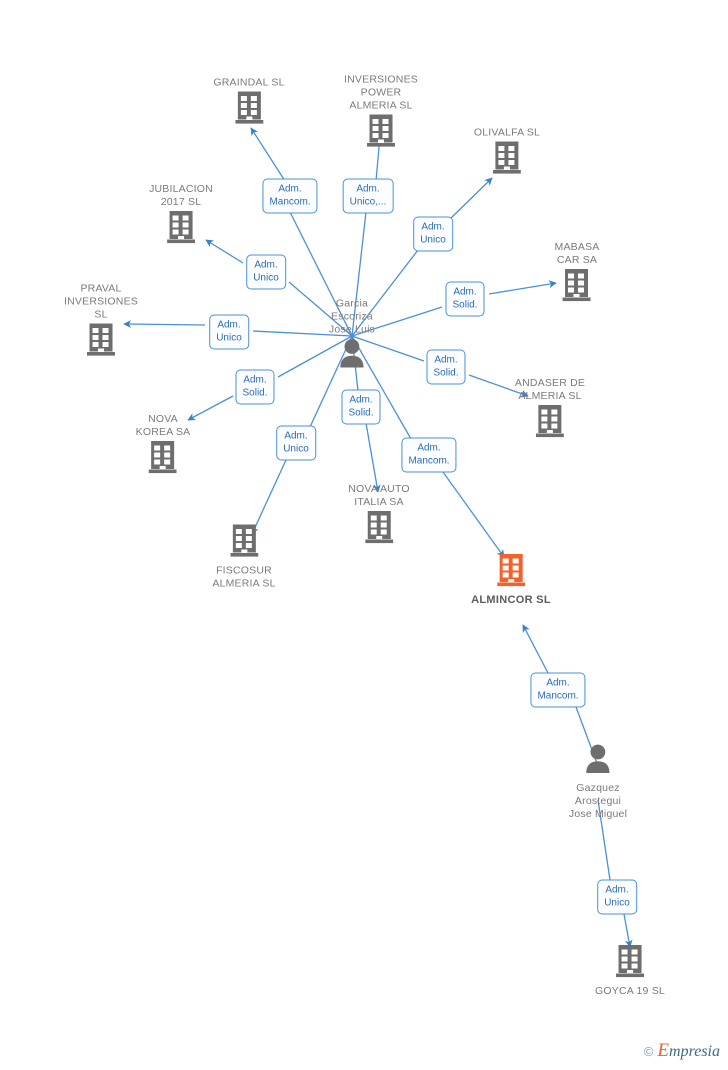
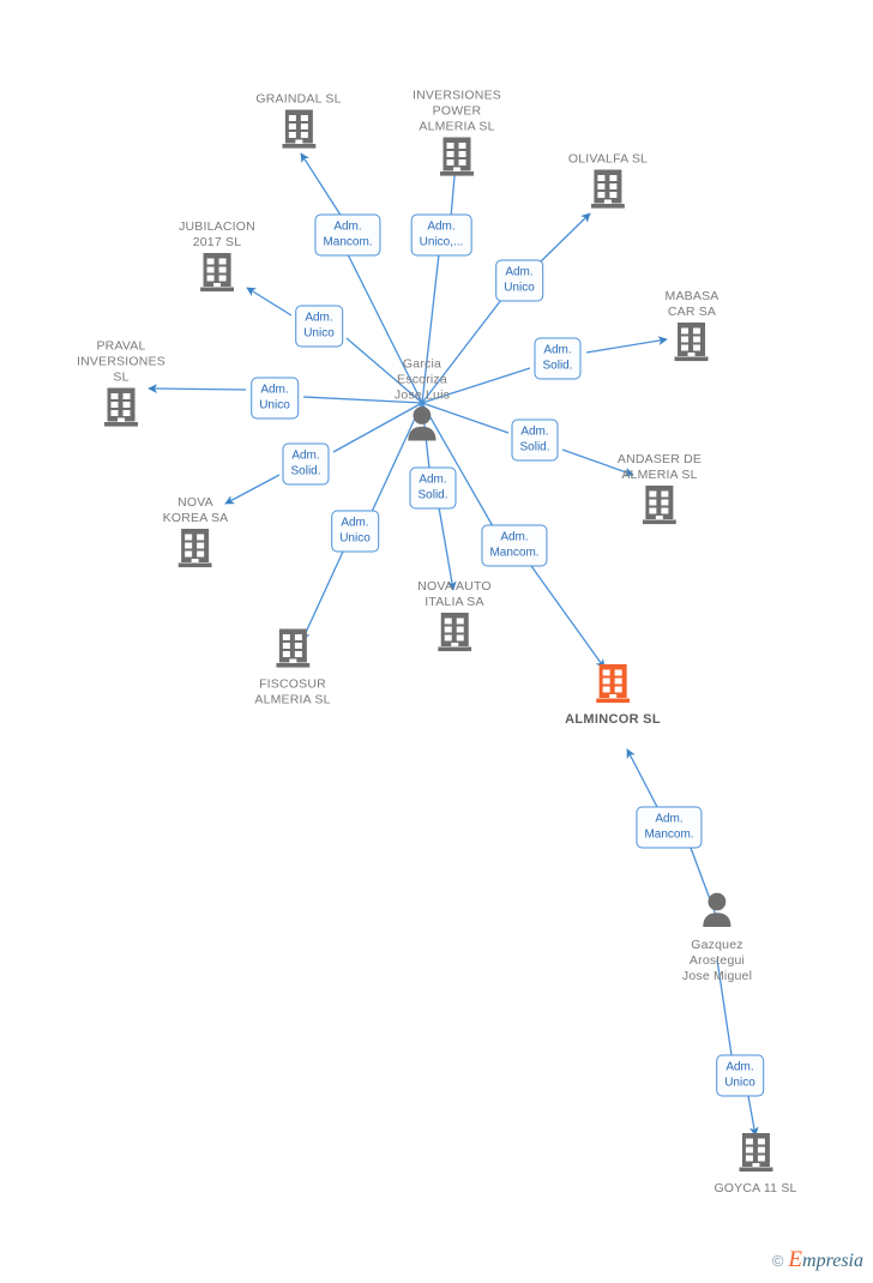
  GRAINDAL SL
  INVERSIONES
  POWER
  ALMERIA SL
  OLIVALFA SL
  MABASA
  CAR SA
  JUBILACION
  2017 SL
  PRAVAL
  INVERSIONES
  SL
  ANDASER DE
  ALMERIA SL
  NOVA
  KOREA SA
  NOVA AUTO
  ITALIA SA
  FISCOSUR
  ALMERIA SL
  ALMINCOR SL
- GOYCA 19 SL
+ GOYCA 11 SL
  Garcia
  Escoriza
  Jose Luis
  Gazquez
  Arostegui
  Jose Miguel
  Adm.
  Mancom.
  Adm.
  Unico,...
  Adm.
  Unico
  Adm.
  Solid.
  Adm.
  Unico
  Adm.
  Unico
  Adm.
  Solid.
  Adm.
  Solid.
  Adm.
  Solid.
  Adm.
  Unico
  Adm.
  Mancom.
  Adm.
  Mancom.
  Adm.
  Unico
  ©
  Empresia
